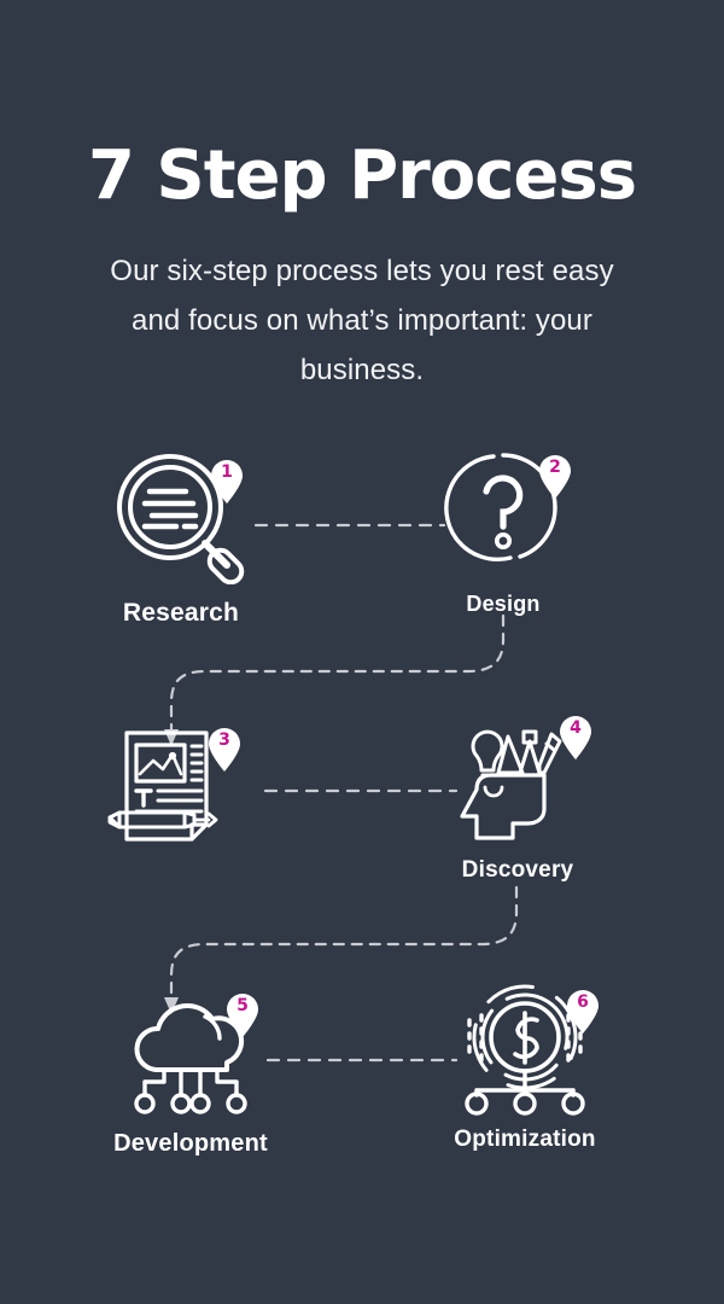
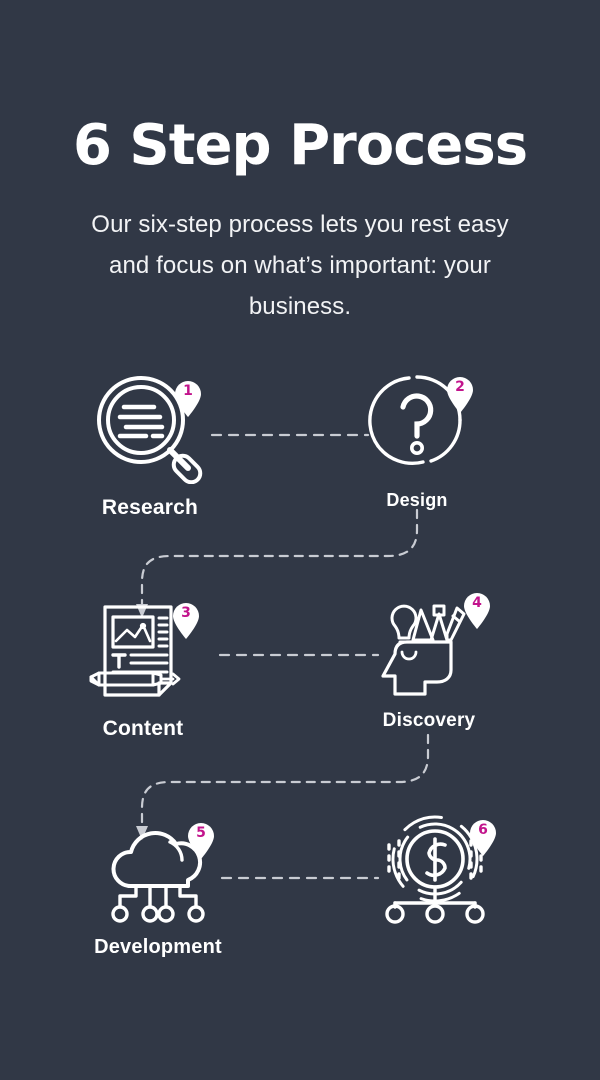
- 7 Step Process
+ 6 Step Process
  Our six-step process lets you rest easy and focus on what’s important: your business.
  1
  Research
  2
  Design
  3
+ Content
  4
  Discovery
  5
  Development
  6
- Optimization
